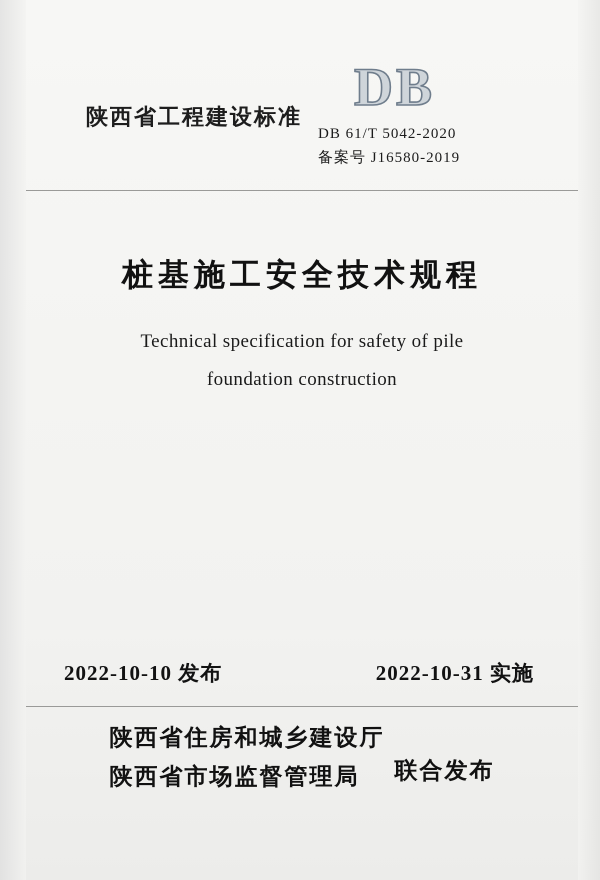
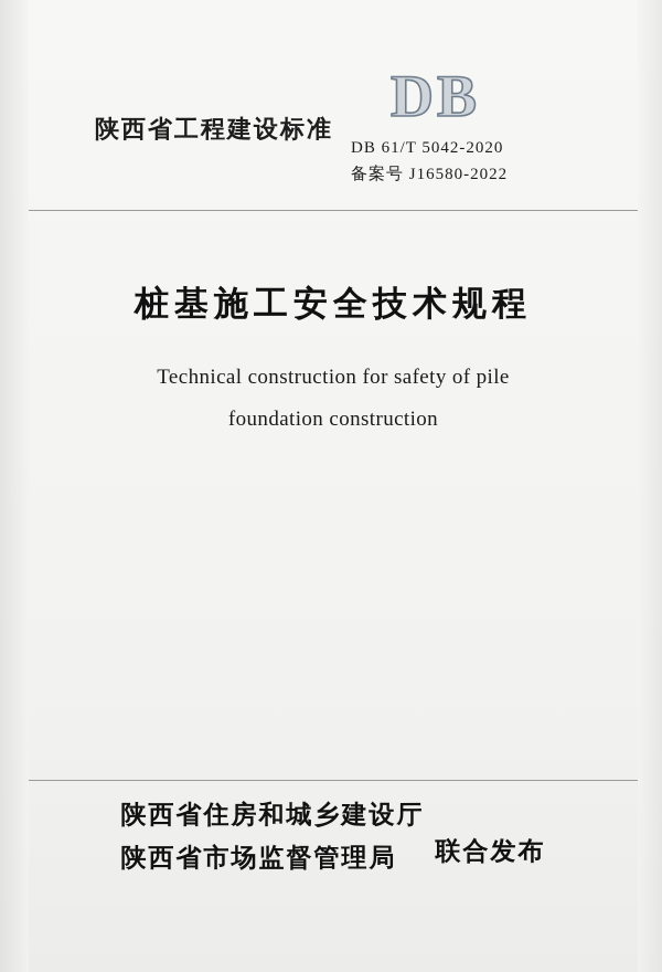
  陕西省工程建设标准
  DB
  DB 61/T 5042-2020
- 备案号 J16580-2019
+ 备案号 J16580-2022
  桩基施工安全技术规程
- Technical specification for safety of pile
+ Technical construction for safety of pile
  foundation construction
- 2022-10-10 发布
- 2022-10-31 实施
  陕西省住房和城乡建设厅
  陕西省市场监督管理局
  联合发布
